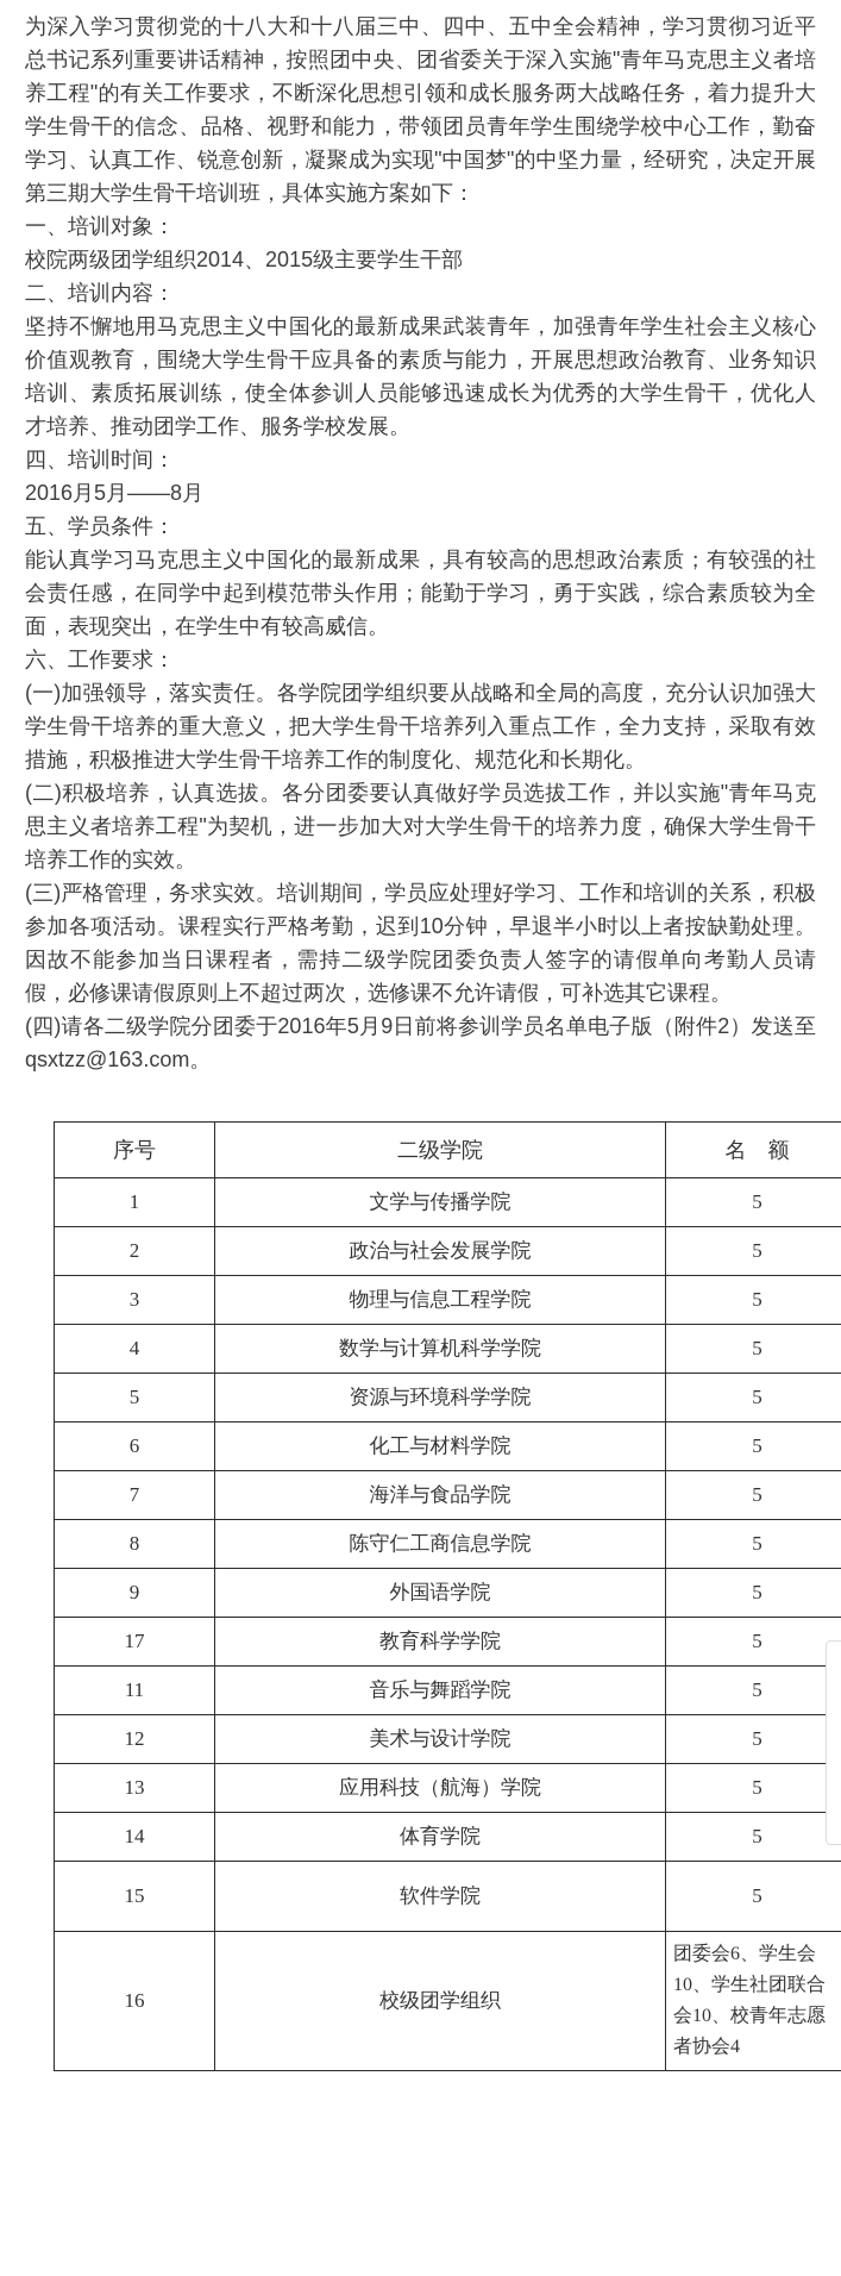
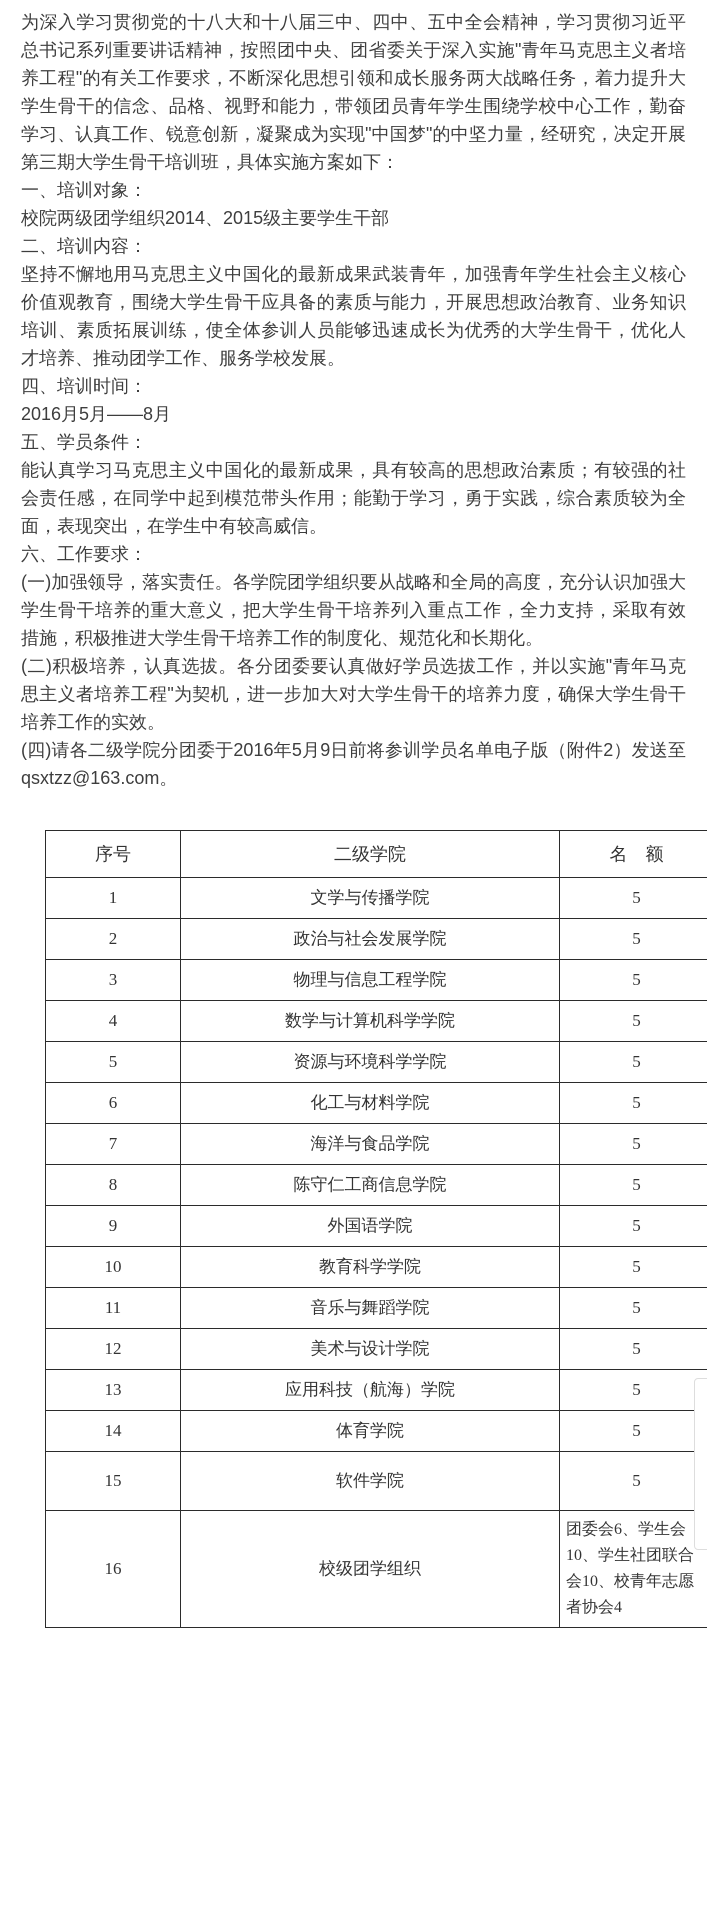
  为深入学习贯彻党的十八大和十八届三中、四中、五中全会精神，学习贯彻习近平总书记系列重要讲话精神，按照团中央、团省委关于深入实施"青年马克思主义者培养工程"的有关工作要求，不断深化思想引领和成长服务两大战略任务，着力提升大学生骨干的信念、品格、视野和能力，带领团员青年学生围绕学校中心工作，勤奋学习、认真工作、锐意创新，凝聚成为实现"中国梦"的中坚力量，经研究，决定开展第三期大学生骨干培训班，具体实施方案如下：
  一、培训对象：
  校院两级团学组织2014、2015级主要学生干部
  二、培训内容：
  坚持不懈地用马克思主义中国化的最新成果武装青年，加强青年学生社会主义核心价值观教育，围绕大学生骨干应具备的素质与能力，开展思想政治教育、业务知识培训、素质拓展训练，使全体参训人员能够迅速成长为优秀的大学生骨干，优化人才培养、推动团学工作、服务学校发展。
  四、培训时间：
  2016月5月——8月
  五、学员条件：
  能认真学习马克思主义中国化的最新成果，具有较高的思想政治素质；有较强的社会责任感，在同学中起到模范带头作用；能勤于学习，勇于实践，综合素质较为全面，表现突出，在学生中有较高威信。
  六、工作要求：
  (一)加强领导，落实责任。各学院团学组织要从战略和全局的高度，充分认识加强大学生骨干培养的重大意义，把大学生骨干培养列入重点工作，全力支持，采取有效措施，积极推进大学生骨干培养工作的制度化、规范化和长期化。
  (二)积极培养，认真选拔。各分团委要认真做好学员选拔工作，并以实施"青年马克思主义者培养工程"为契机，进一步加大对大学生骨干的培养力度，确保大学生骨干培养工作的实效。
- (三)严格管理，务求实效。培训期间，学员应处理好学习、工作和培训的关系，积极参加各项活动。课程实行严格考勤，迟到10分钟，早退半小时以上者按缺勤处理。因故不能参加当日课程者，需持二级学院团委负责人签字的请假单向考勤人员请假，必修课请假原则上不超过两次，选修课不允许请假，可补选其它课程。
  (四)请各二级学院分团委于2016年5月9日前将参训学员名单电子版（附件2）发送至qsxtzz@163.com。
  序号	二级学院	名 额
  1	文学与传播学院	5
  2	政治与社会发展学院	5
  3	物理与信息工程学院	5
  4	数学与计算机科学学院	5
  5	资源与环境科学学院	5
  6	化工与材料学院	5
  7	海洋与食品学院	5
  8	陈守仁工商信息学院	5
  9	外国语学院	5
- 17	教育科学学院	5
+ 10	教育科学学院	5
  11	音乐与舞蹈学院	5
  12	美术与设计学院	5
  13	应用科技（航海）学院	5
  14	体育学院	5
  15	软件学院	5
  16	校级团学组织	团委会6、学生会10、学生社团联合会10、校青年志愿者协会4
